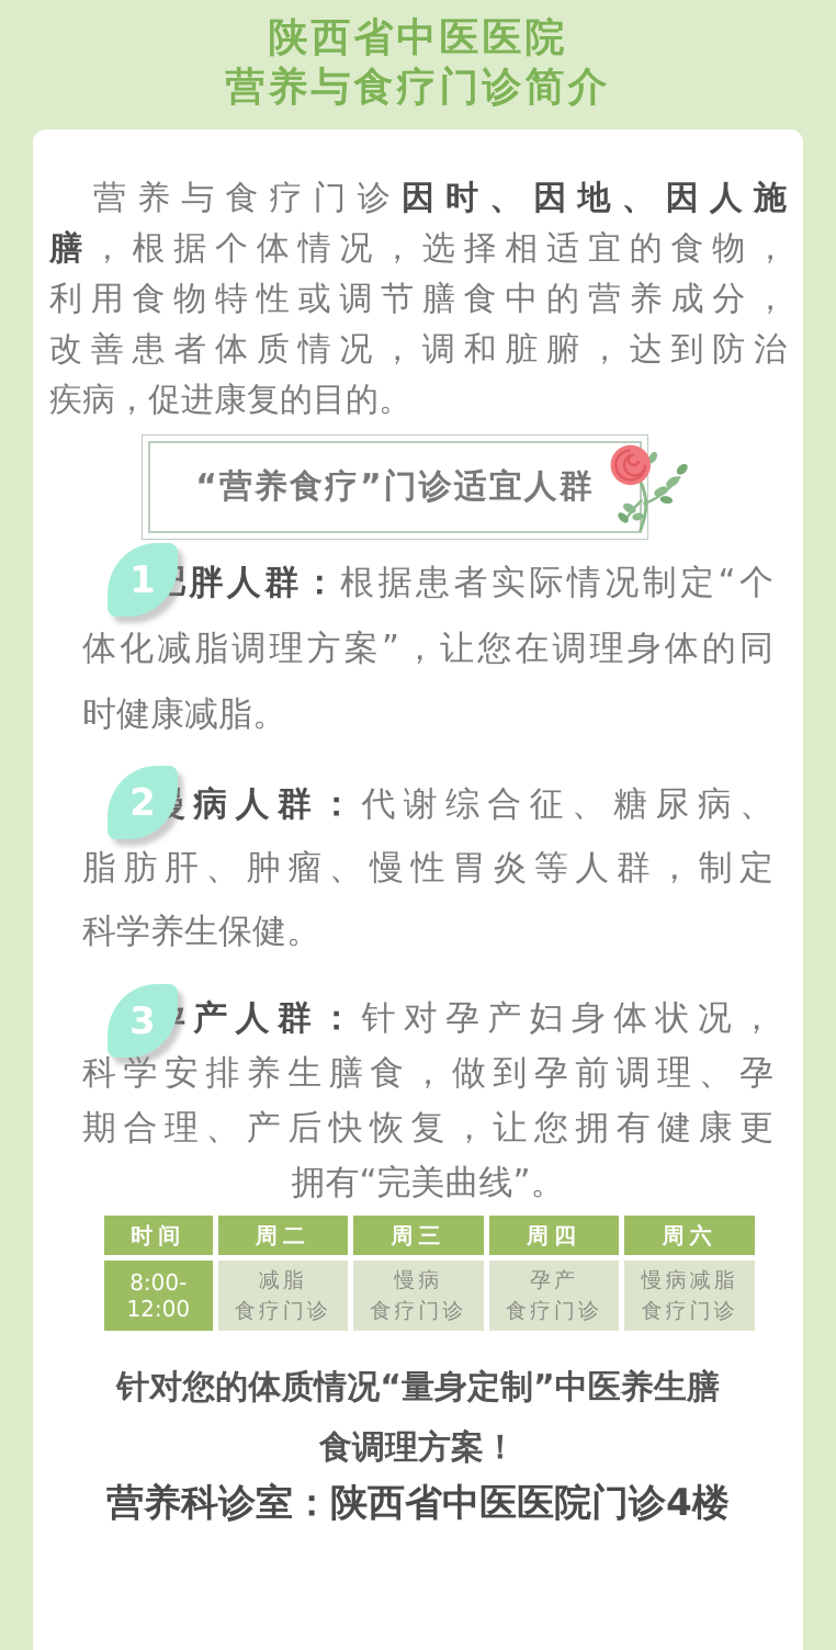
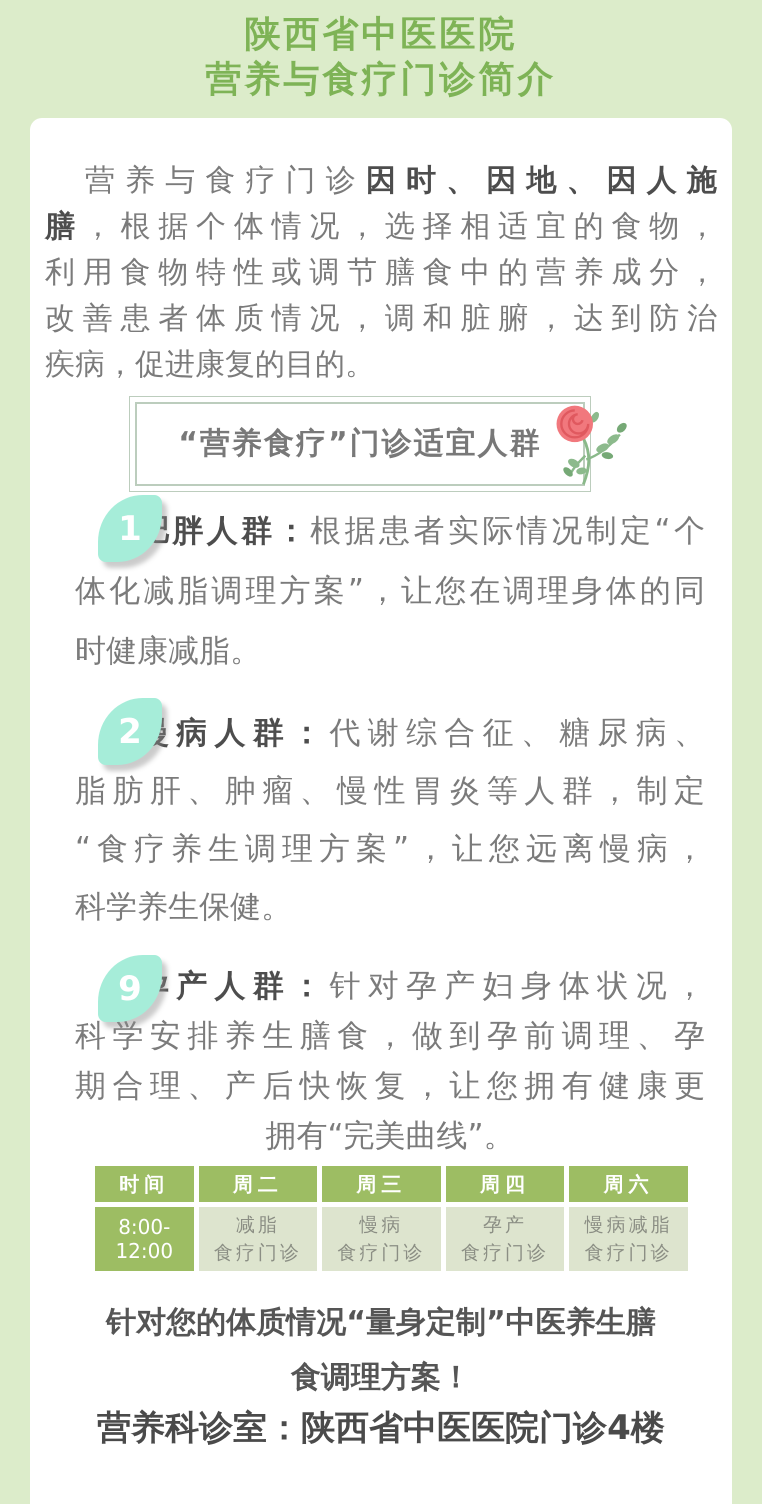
  陕西省中医医院
  营养与食疗门诊简介
  营养与食疗门诊因时、因地、因人施
  膳，根据个体情况，选择相适宜的食物，
  利用食物特性或调节膳食中的营养成分，
  改善患者体质情况，调和脏腑，达到防治
  疾病，促进康复的目的。
  “营养食疗”门诊适宜人群
  1
  胖人群：根据患者实际情况制定“个
  体化减脂调理方案”，让您在调理身体的同
  时健康减脂。
  2
  病人群：代谢综合征、糖尿病、
  脂肪肝、肿瘤、慢性胃炎等人群，制定
+ “食疗养生调理方案”，让您远离慢病，
  科学养生保健。
- 3
+ 9
  产人群：针对孕产妇身体状况，
  科学安排养生膳食，做到孕前调理、孕
  期合理、产后快恢复，让您拥有健康更
  拥有“完美曲线”。
  时间	周二	周三	周四	周六
  8:00-12:00	减脂 食疗门诊	慢病 食疗门诊	孕产 食疗门诊	慢病减脂 食疗门诊
  针对您的体质情况“量身定制”中医养生膳
  食调理方案！
  营养科诊室：陕西省中医医院门诊4楼
